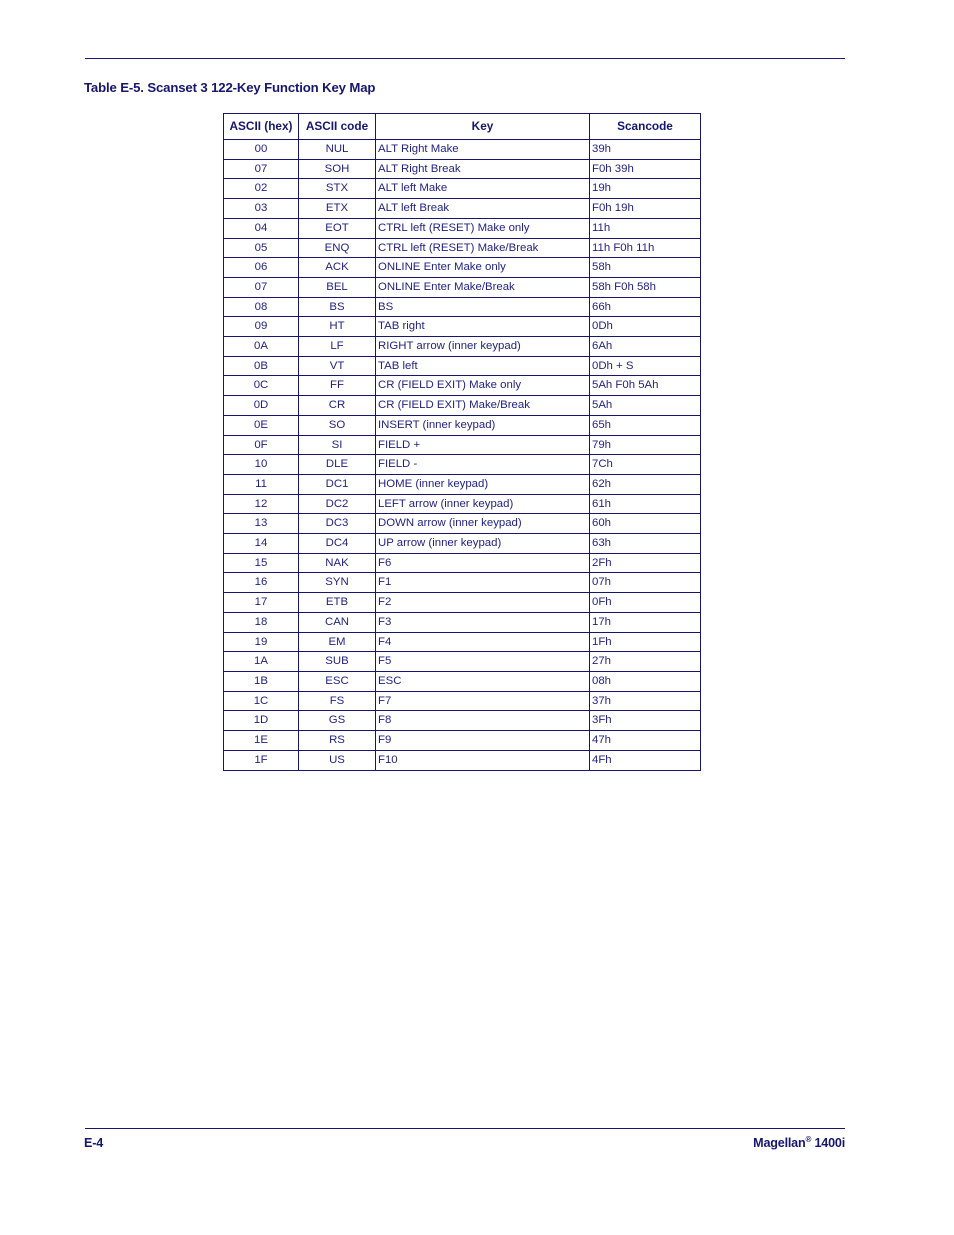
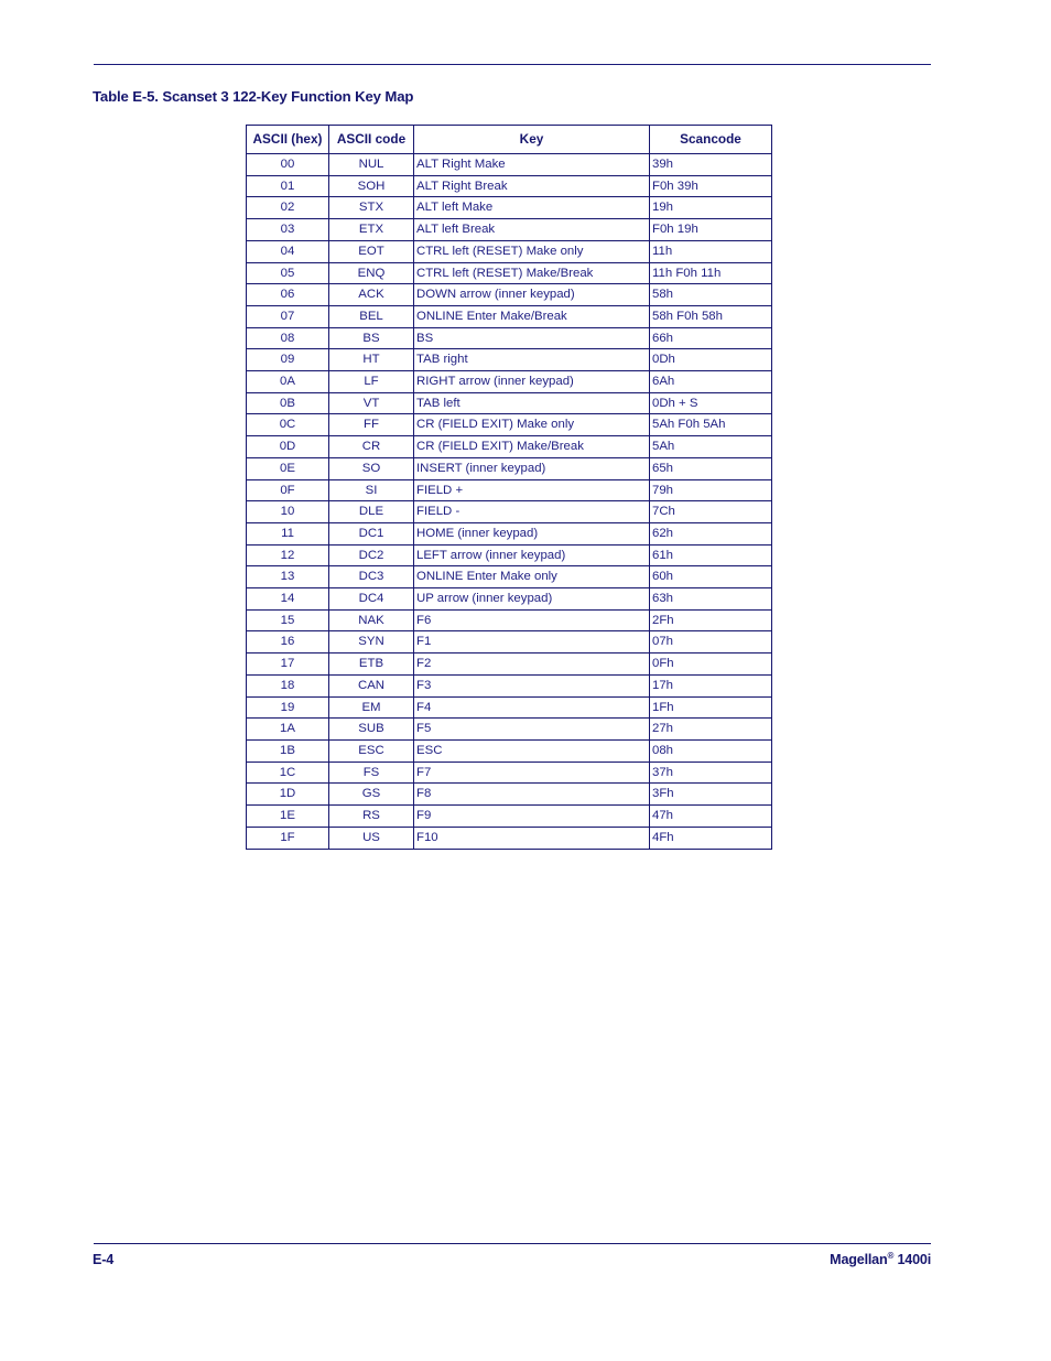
  Table E-5. Scanset 3 122-Key Function Key Map
  ASCII (hex)	ASCII code	Key	Scancode
  00	NUL	ALT Right Make	39h
- 07	SOH	ALT Right Break	F0h 39h
+ 01	SOH	ALT Right Break	F0h 39h
  02	STX	ALT left Make	19h
  03	ETX	ALT left Break	F0h 19h
  04	EOT	CTRL left (RESET) Make only	11h
  05	ENQ	CTRL left (RESET) Make/Break	11h F0h 11h
- 06	ACK	ONLINE Enter Make only	58h
+ 06	ACK	DOWN arrow (inner keypad)	58h
  07	BEL	ONLINE Enter Make/Break	58h F0h 58h
  08	BS	BS	66h
  09	HT	TAB right	0Dh
  0A	LF	RIGHT arrow (inner keypad)	6Ah
  0B	VT	TAB left	0Dh + S
  0C	FF	CR (FIELD EXIT) Make only	5Ah F0h 5Ah
  0D	CR	CR (FIELD EXIT) Make/Break	5Ah
  0E	SO	INSERT (inner keypad)	65h
  0F	SI	FIELD +	79h
  10	DLE	FIELD -	7Ch
  11	DC1	HOME (inner keypad)	62h
  12	DC2	LEFT arrow (inner keypad)	61h
- 13	DC3	DOWN arrow (inner keypad)	60h
+ 13	DC3	ONLINE Enter Make only	60h
  14	DC4	UP arrow (inner keypad)	63h
  15	NAK	F6	2Fh
  16	SYN	F1	07h
  17	ETB	F2	0Fh
  18	CAN	F3	17h
  19	EM	F4	1Fh
  1A	SUB	F5	27h
  1B	ESC	ESC	08h
  1C	FS	F7	37h
  1D	GS	F8	3Fh
  1E	RS	F9	47h
  1F	US	F10	4Fh
  E-4
  Magellan® 1400i
